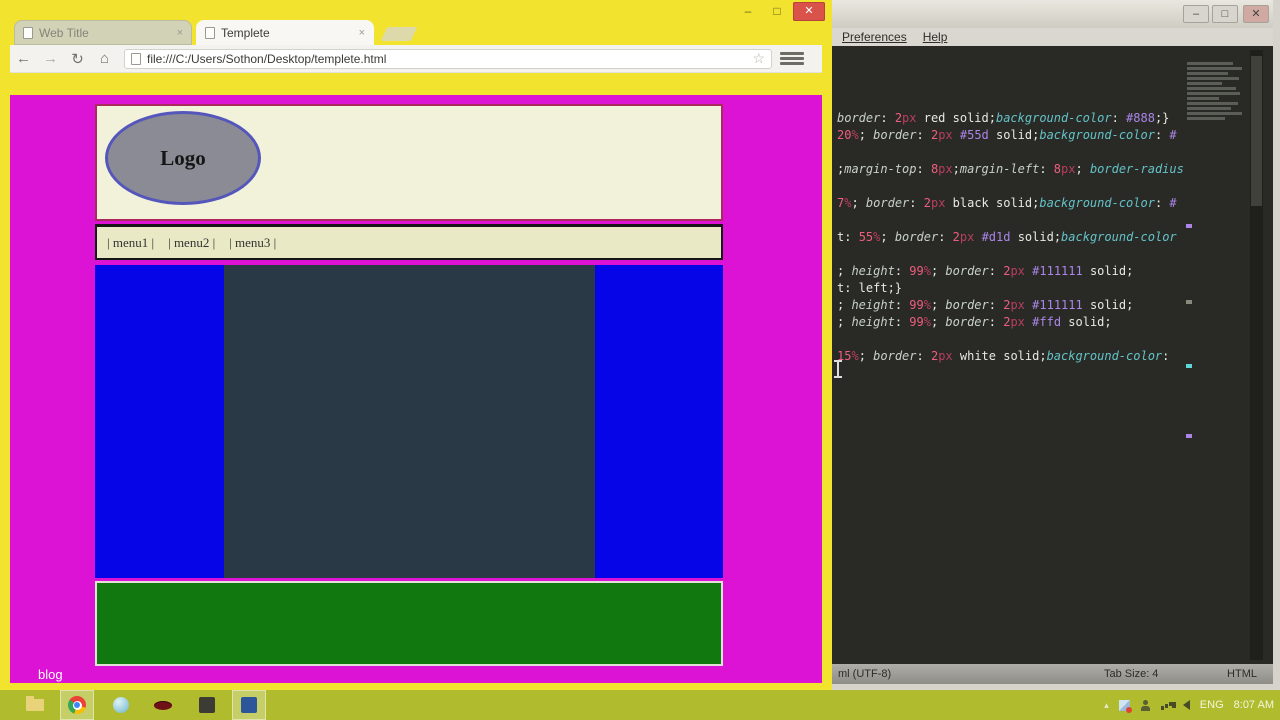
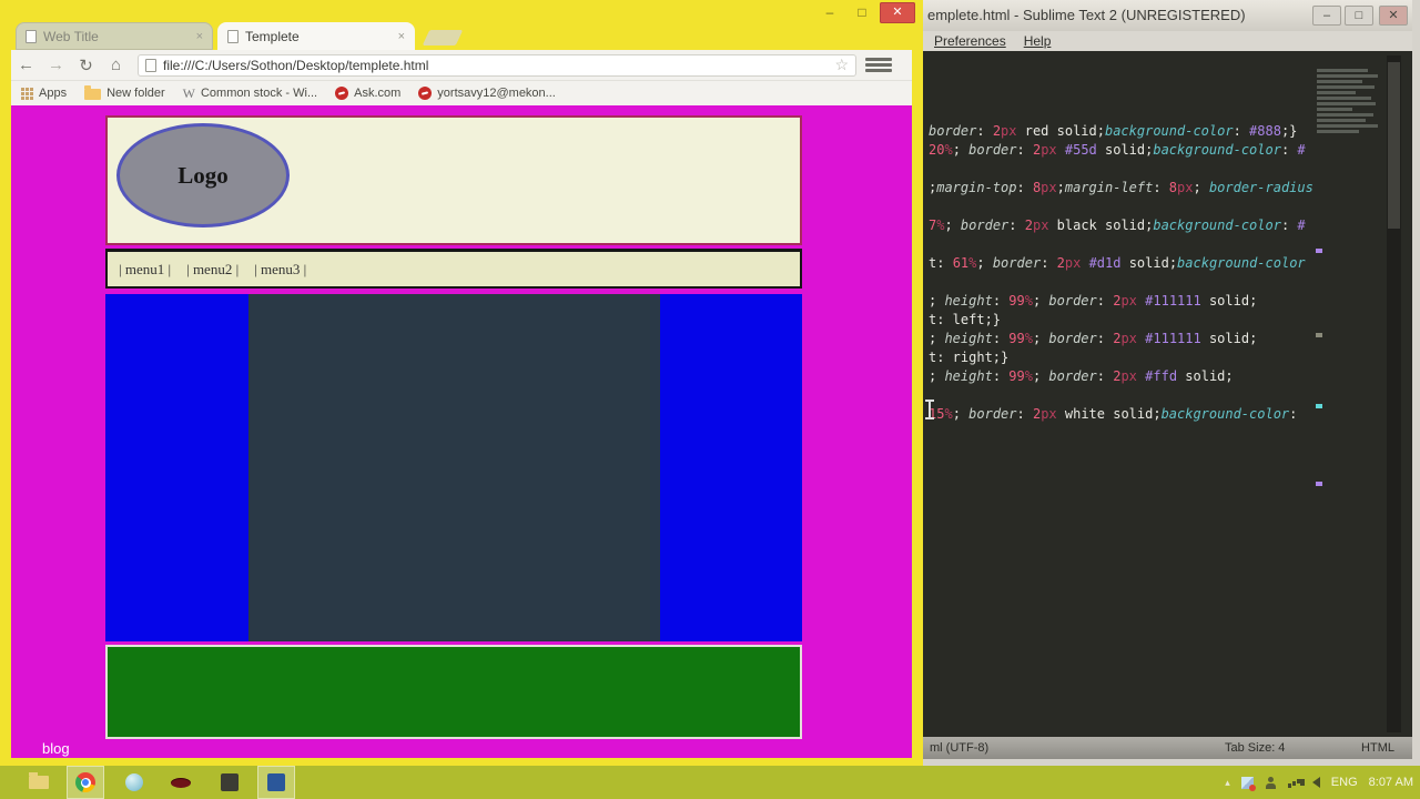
  –
  □
  ✕
  Web Title
  ×
  Templete
  ×
  ←
  →
  ↻
  ⌂
  file:///C:/Users/Sothon/Desktop/templete.html
  ☆
+ Apps
+ New folder
+ W
+ Common stock - Wi...
+ Ask.com
+ yortsavy12@mekon...
  Logo
  | menu1 |
  | menu2 |
  | menu3 |
  blog
+ emplete.html - Sublime Text 2 (UNREGISTERED)
  –
  □
  ✕
  Preferences
  Help
  border: 2px red solid;background-color: #888;}
  20%; border: 2px #55d solid;background-color: #
  ;margin-top: 8px;margin-left: 8px; border-radius
  7%; border: 2px black solid;background-color: #
- t: 55%; border: 2px #d1d solid;background-color
+ t: 61%; border: 2px #d1d solid;background-color
  ; height: 99%; border: 2px #111111 solid;
  t: left;}
  ; height: 99%; border: 2px #111111 solid;
+ t: right;}
  ; height: 99%; border: 2px #ffd solid;
  15%; border: 2px white solid;background-color:
  ml (UTF-8)
  Tab Size: 4
  HTML
  ▴
  ENG
  8:07 AM
